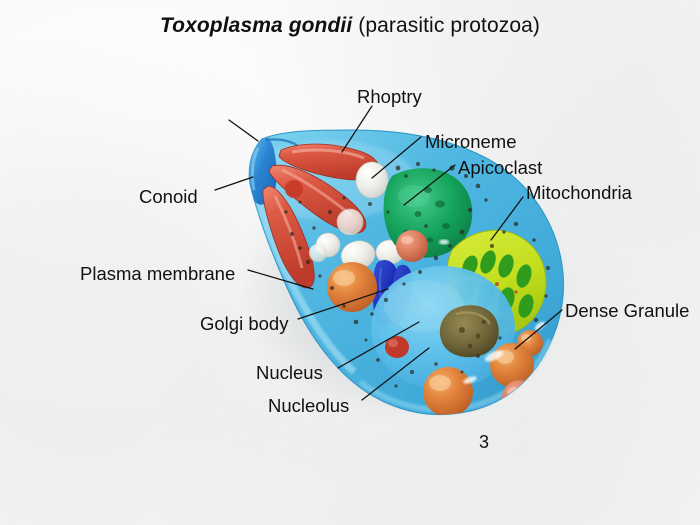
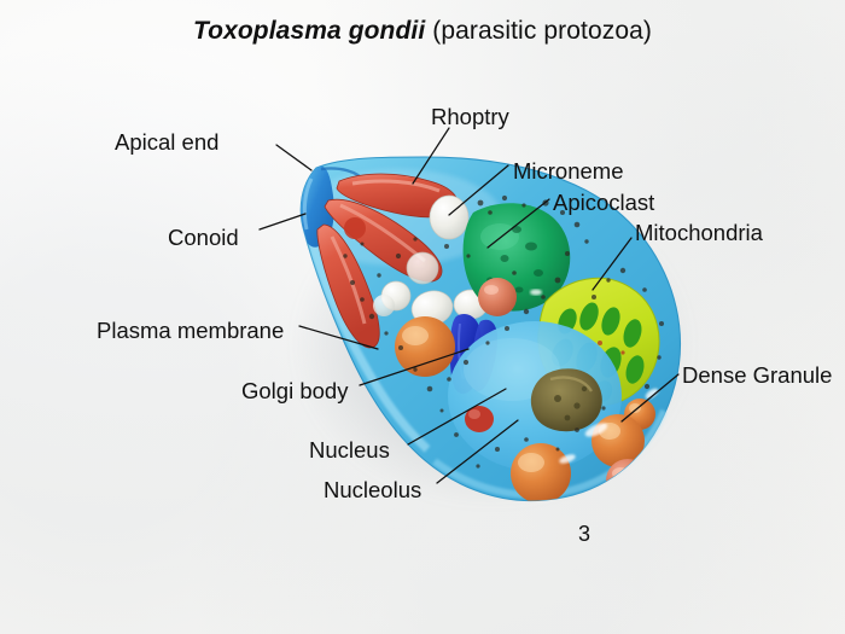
  Toxoplasma gondii (parasitic protozoa)
+ Apical end
  Rhoptry
  Conoid
  Microneme
  Apicoclast
  Mitochondria
  Plasma membrane
  Golgi body
  Dense Granule
  Nucleus
  Nucleolus
  3
